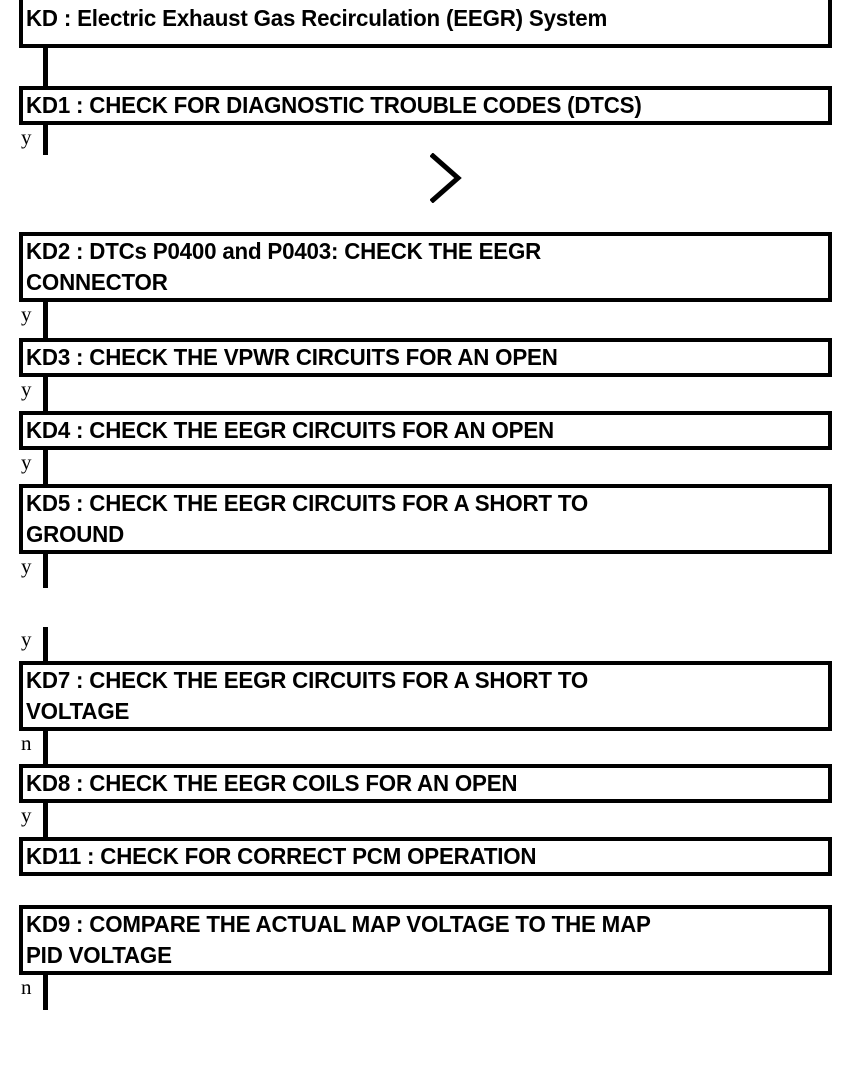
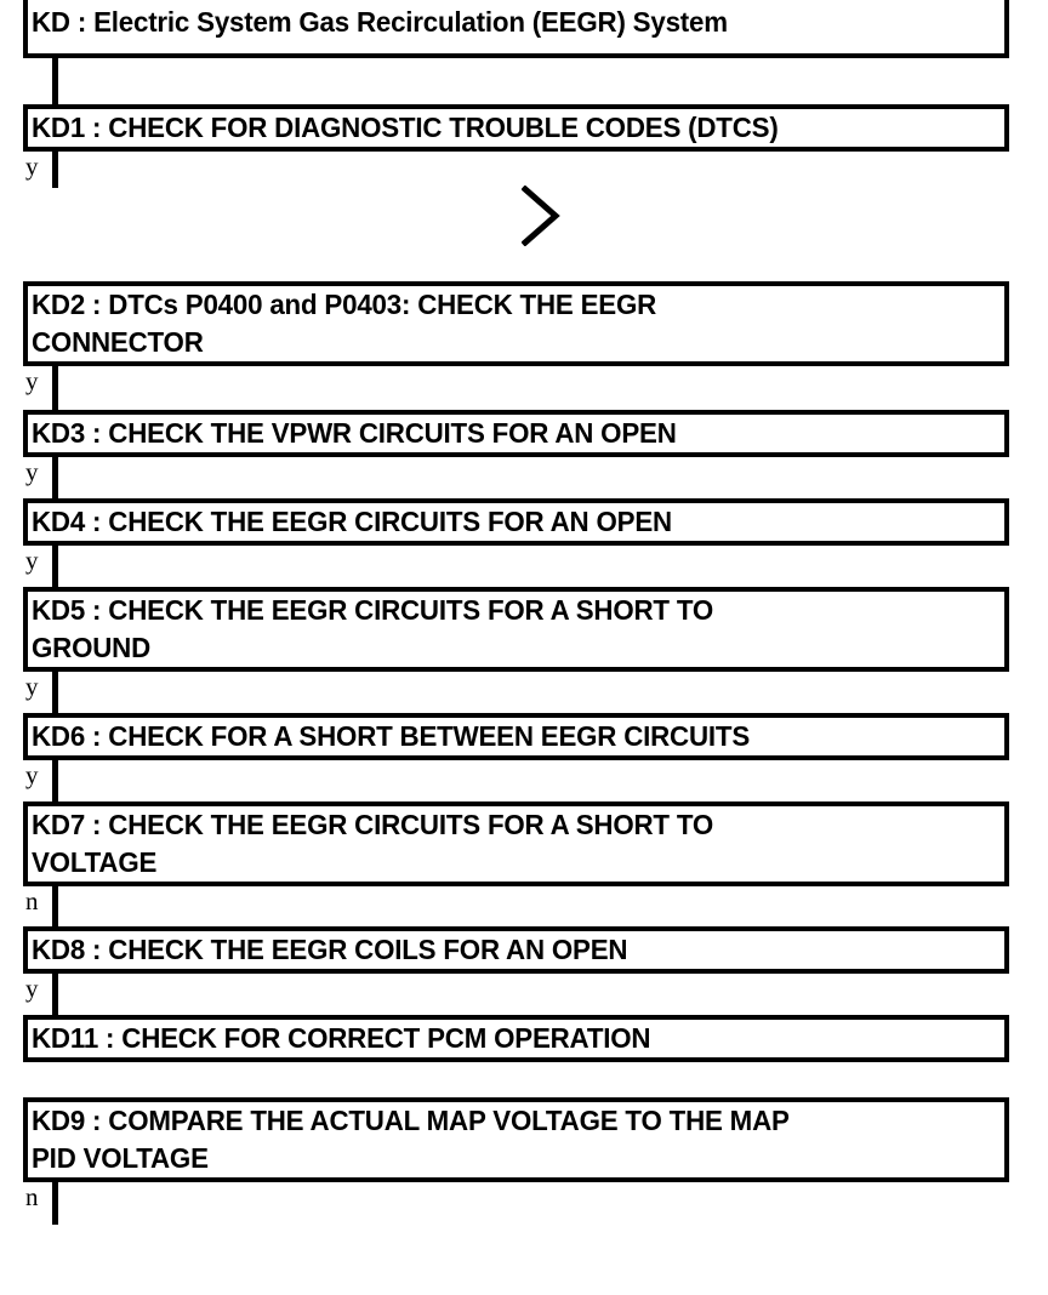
- KD : Electric Exhaust Gas Recirculation (EEGR) System
+ KD : Electric System Gas Recirculation (EEGR) System
  KD1 : CHECK FOR DIAGNOSTIC TROUBLE CODES (DTCS)
  KD2 : DTCs P0400 and P0403: CHECK THE EEGR
  CONNECTOR
  KD3 : CHECK THE VPWR CIRCUITS FOR AN OPEN
  KD4 : CHECK THE EEGR CIRCUITS FOR AN OPEN
  KD5 : CHECK THE EEGR CIRCUITS FOR A SHORT TO
  GROUND
+ KD6 : CHECK FOR A SHORT BETWEEN EEGR CIRCUITS
  KD7 : CHECK THE EEGR CIRCUITS FOR A SHORT TO
  VOLTAGE
  KD8 : CHECK THE EEGR COILS FOR AN OPEN
  KD11 : CHECK FOR CORRECT PCM OPERATION
  KD9 : COMPARE THE ACTUAL MAP VOLTAGE TO THE MAP
  PID VOLTAGE
  y
  y
  y
  y
  y
  y
  n
  y
  n
